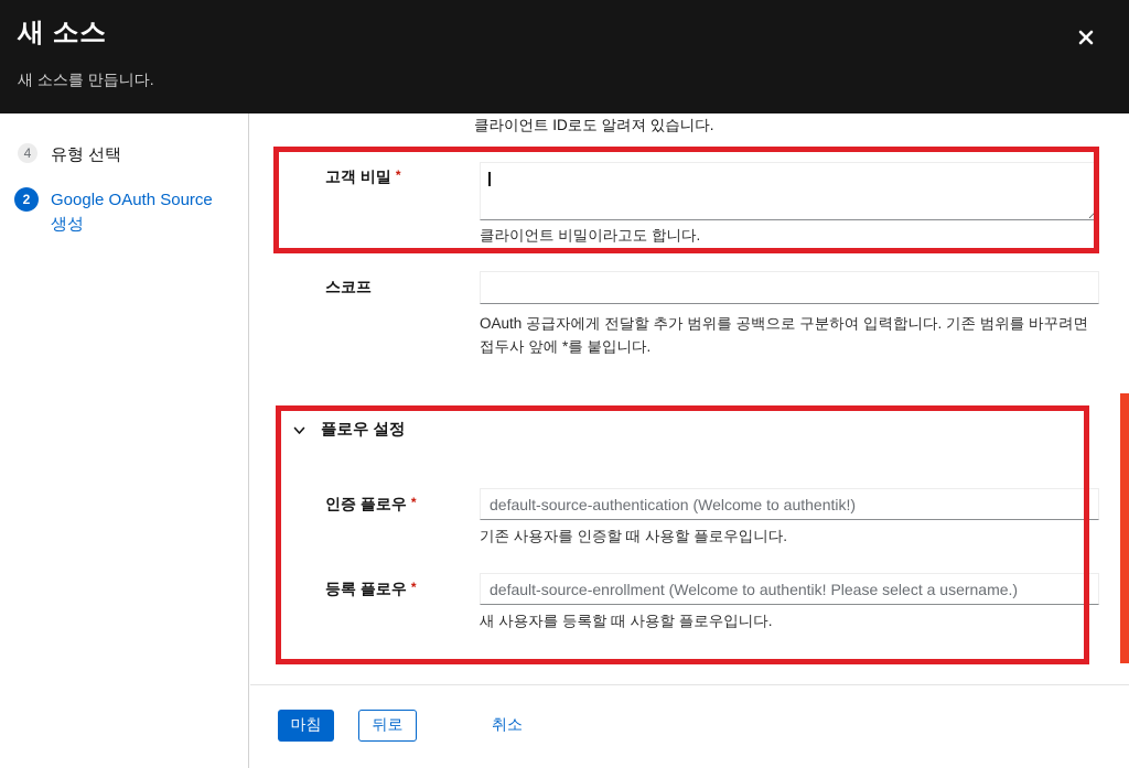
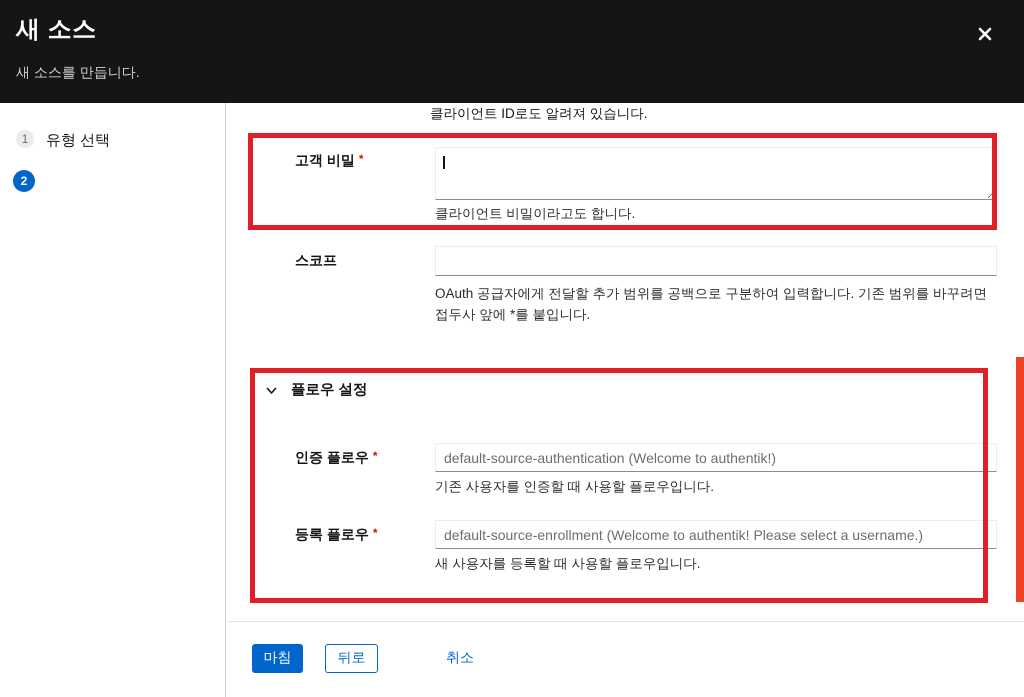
  새 소스
  새 소스를 만듭니다.
- 4
+ 1
  유형 선택
  2
- Google OAuth Source 생성
  클라이언트 ID로도 알려져 있습니다.
  고객 비밀 *
  클라이언트 비밀이라고도 합니다.
  스코프
  OAuth 공급자에게 전달할 추가 범위를 공백으로 구분하여 입력합니다. 기존 범위를 바꾸려면 접두사 앞에 *를 붙입니다.
  플로우 설정
  인증 플로우 *
  default-source-authentication (Welcome to authentik!)
  기존 사용자를 인증할 때 사용할 플로우입니다.
  등록 플로우 *
  default-source-enrollment (Welcome to authentik! Please select a username.)
  새 사용자를 등록할 때 사용할 플로우입니다.
  마침
  뒤로
  취소
